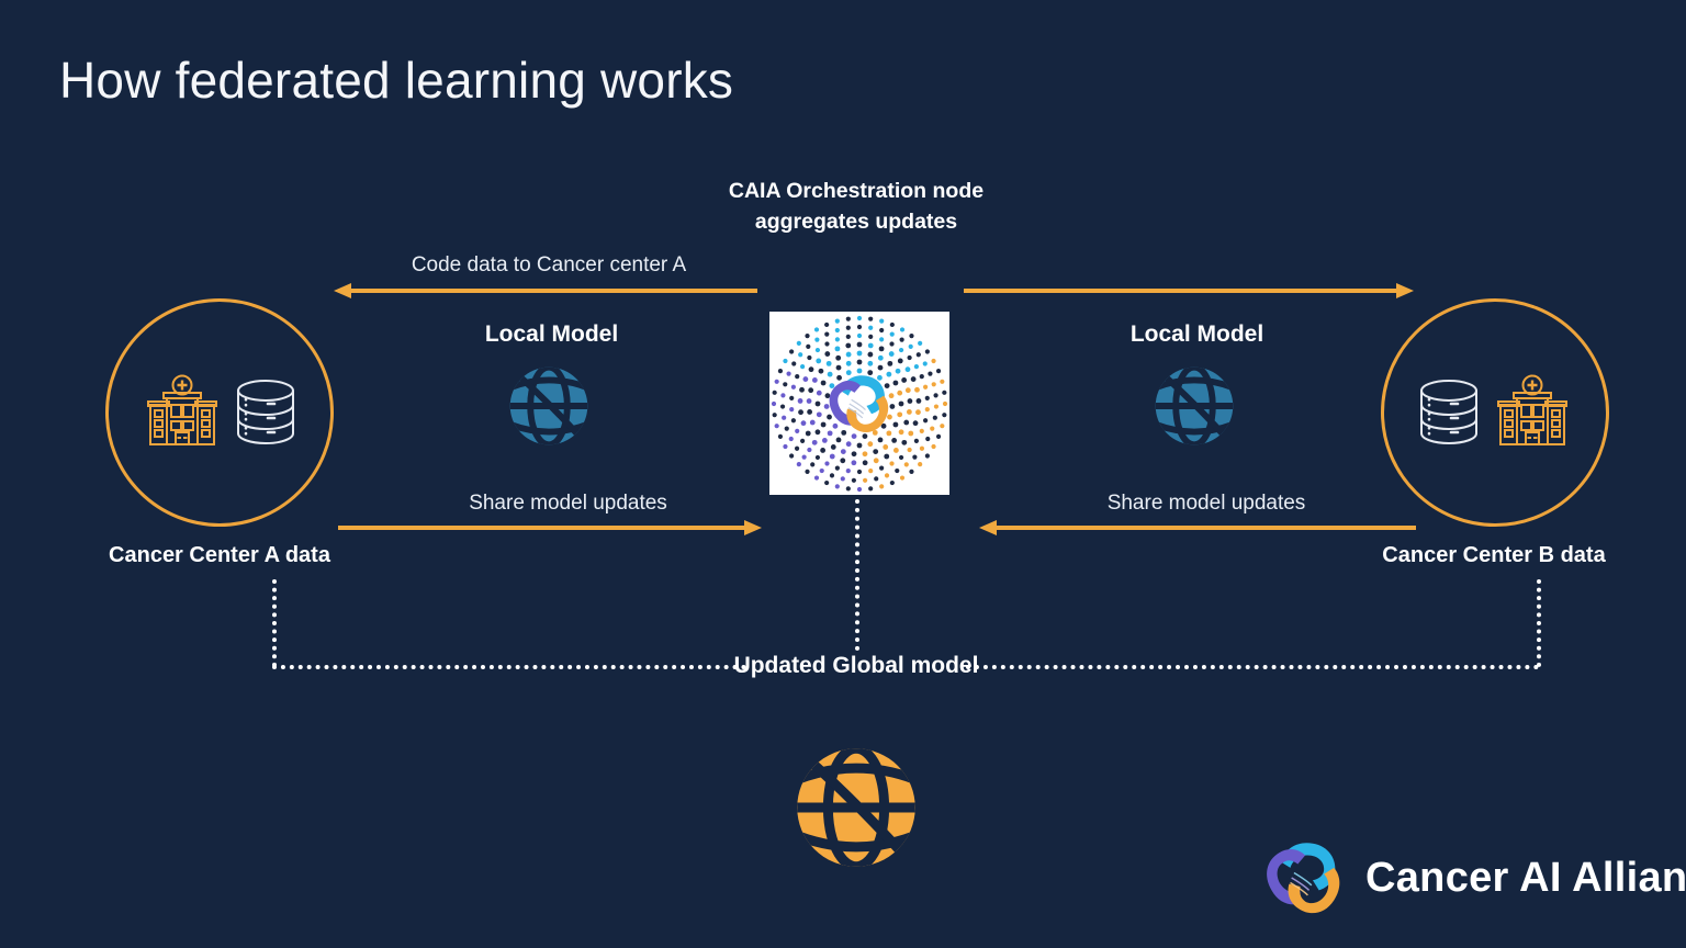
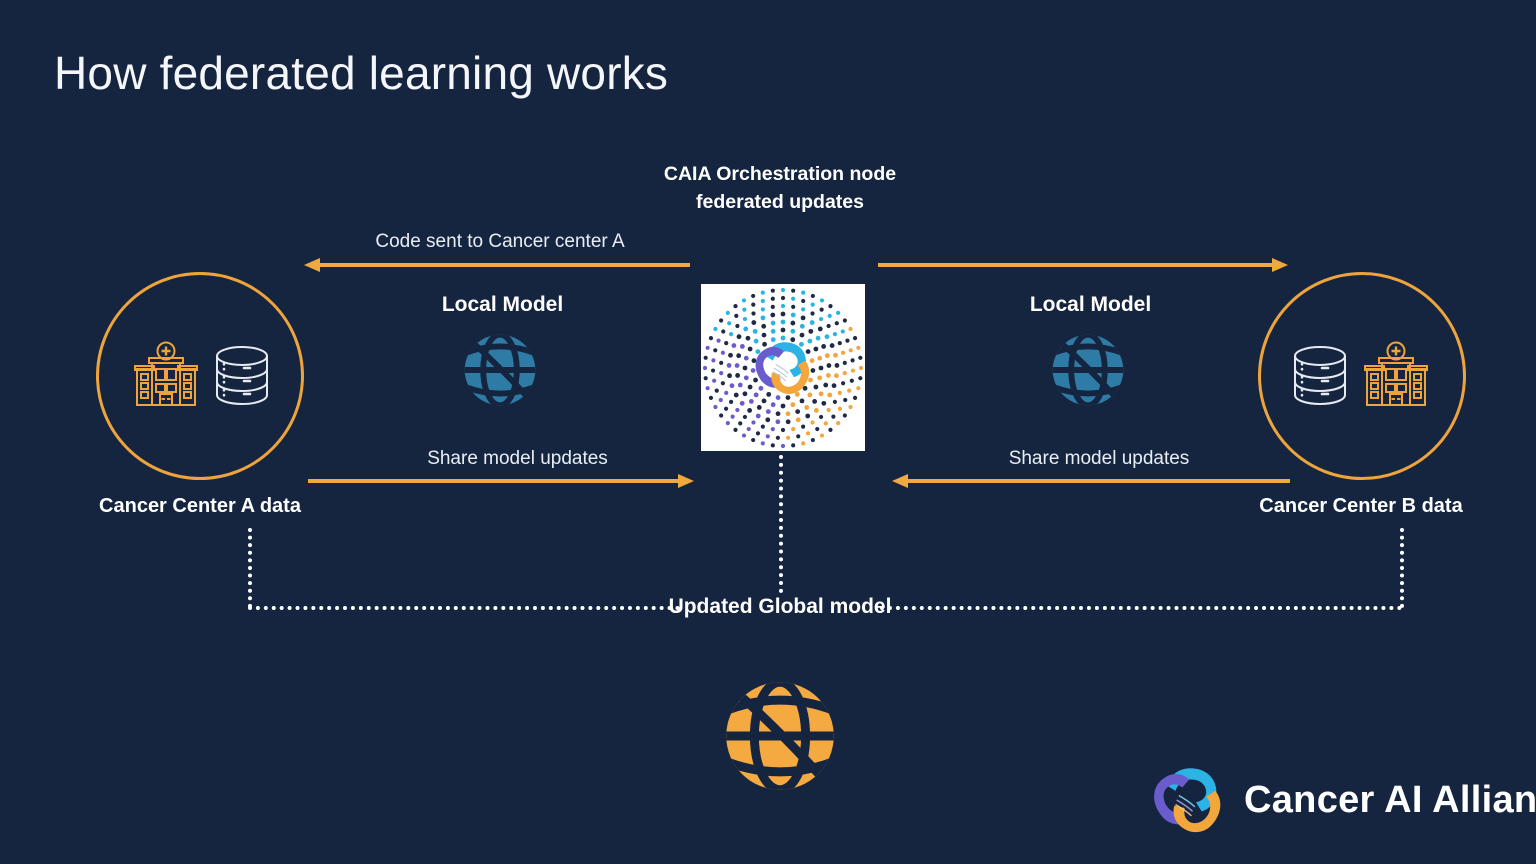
  How federated learning works
- CAIA Orchestration node aggregates updates
+ CAIA Orchestration node federated updates
  Cancer Center A data
  Local Model
- Code data to Cancer center A
+ Code sent to Cancer center A
  Share model updates
  Cancer Center B data
  Local Model
  Share model updates
  Updated Global model
  Cancer AI Allian
